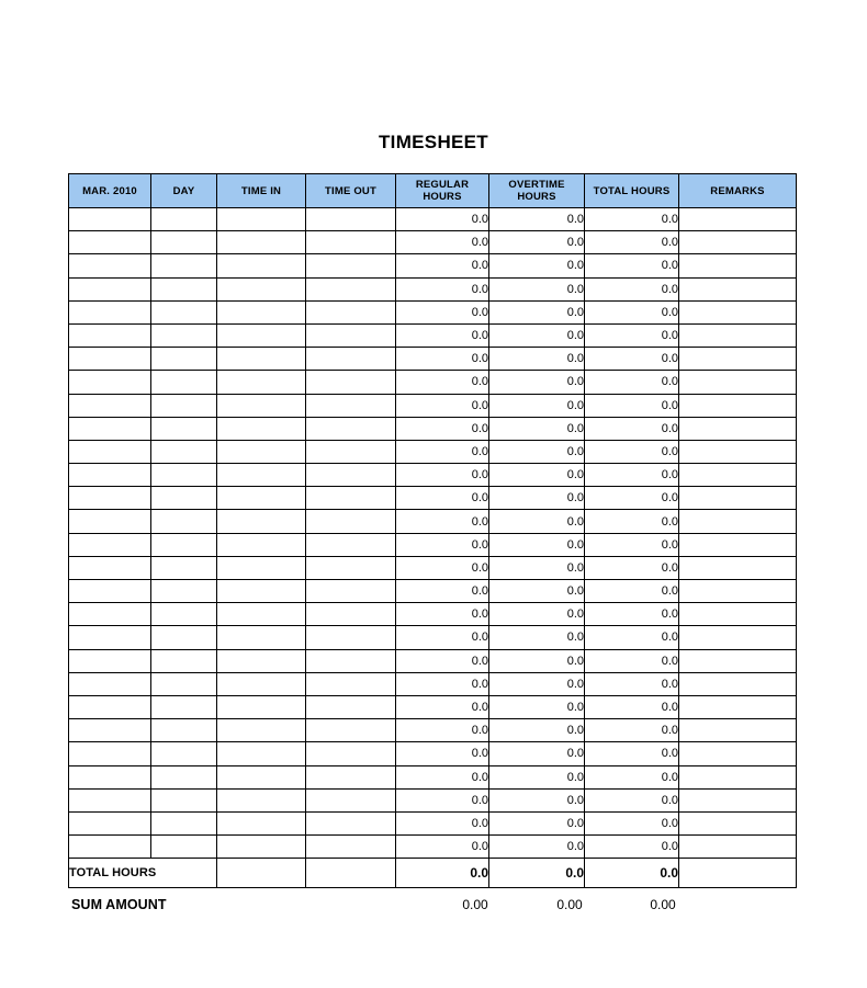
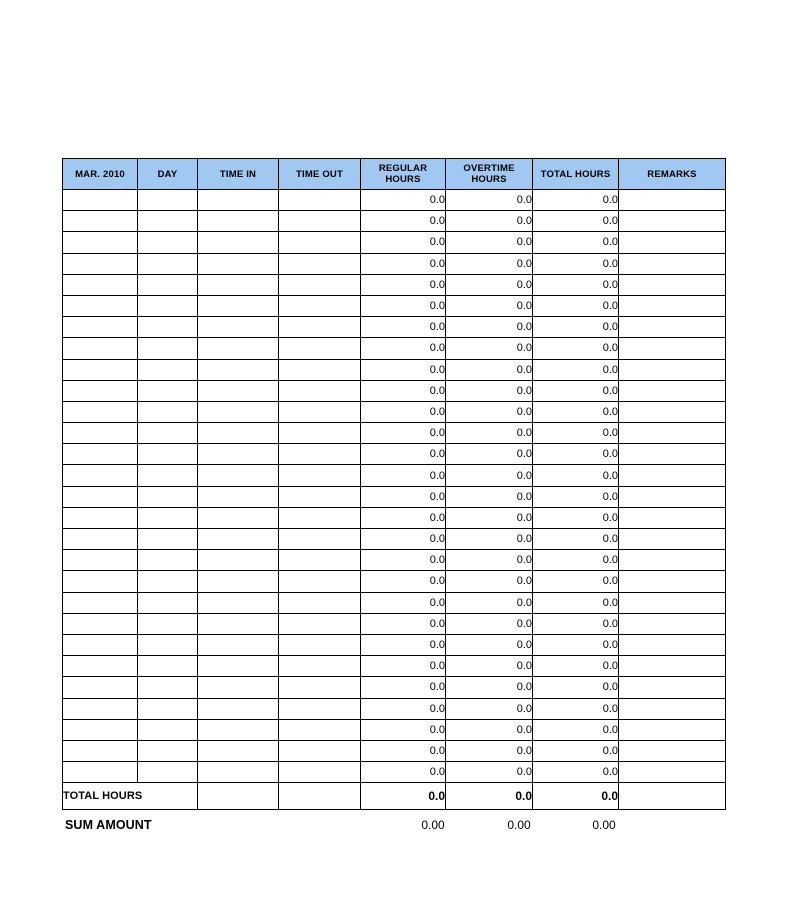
- TIMESHEET
  MAR. 2010	DAY	TIME IN	TIME OUT	REGULAR HOURS	OVERTIME HOURS	TOTAL HOURS	REMARKS
  				0.0	0.0	0.0
  				0.0	0.0	0.0
  				0.0	0.0	0.0
  				0.0	0.0	0.0
  				0.0	0.0	0.0
  				0.0	0.0	0.0
  				0.0	0.0	0.0
  				0.0	0.0	0.0
  				0.0	0.0	0.0
  				0.0	0.0	0.0
  				0.0	0.0	0.0
  				0.0	0.0	0.0
  				0.0	0.0	0.0
  				0.0	0.0	0.0
  				0.0	0.0	0.0
  				0.0	0.0	0.0
  				0.0	0.0	0.0
  				0.0	0.0	0.0
  				0.0	0.0	0.0
  				0.0	0.0	0.0
  				0.0	0.0	0.0
  				0.0	0.0	0.0
  				0.0	0.0	0.0
  				0.0	0.0	0.0
  				0.0	0.0	0.0
  				0.0	0.0	0.0
  				0.0	0.0	0.0
  				0.0	0.0	0.0
  TOTAL HOURS			0.0	0.0	0.0
  SUM AMOUNT
  0.00
  0.00
  0.00
